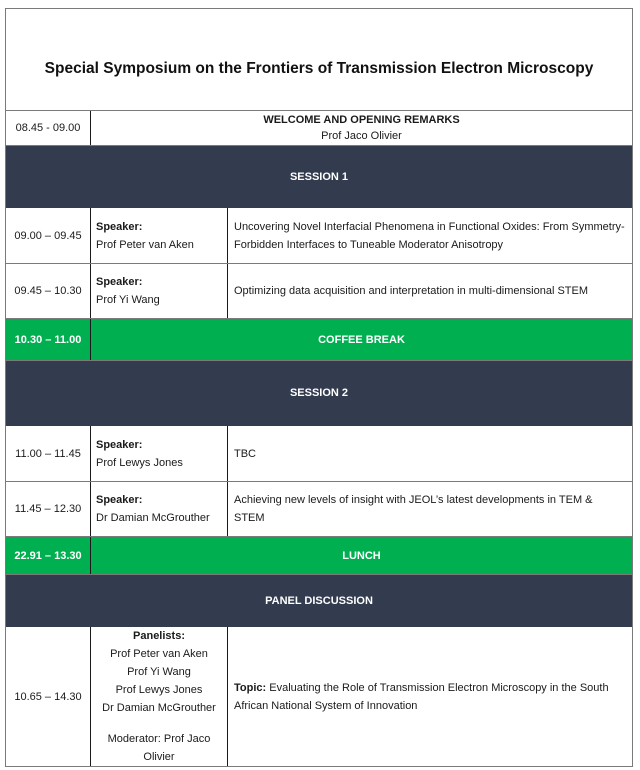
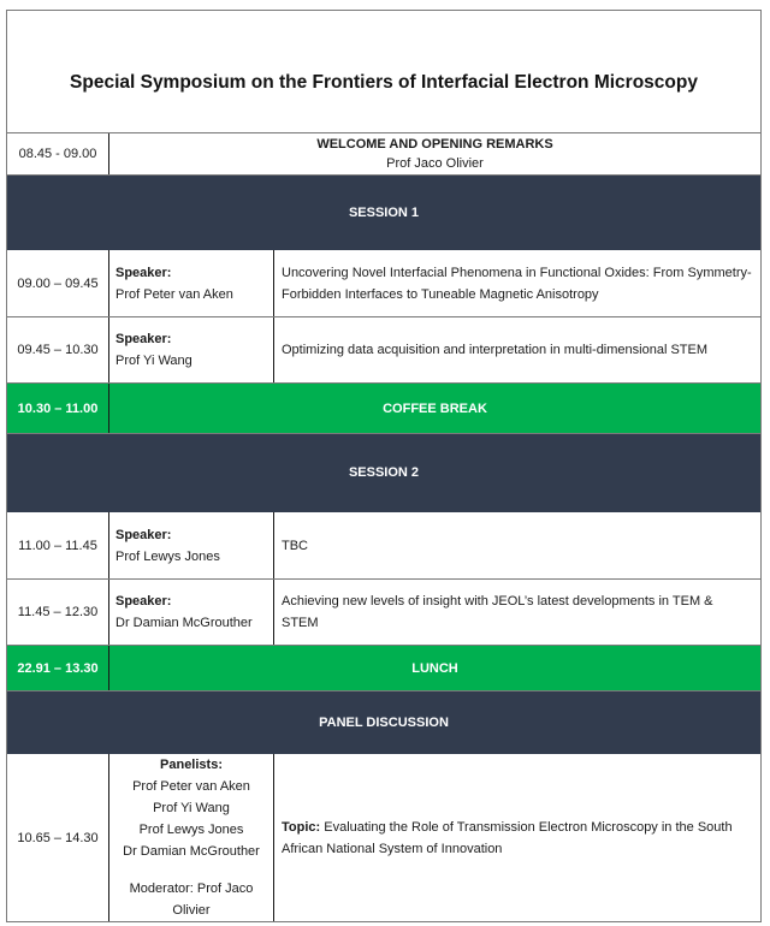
- Special Symposium on the Frontiers of Transmission Electron Microscopy
+ Special Symposium on the Frontiers of Interfacial Electron Microscopy
  08.45 - 09.00
  WELCOME AND OPENING REMARKS
  Prof Jaco Olivier
  SESSION 1
  09.00 – 09.45
  Speaker:
  Prof Peter van Aken
- Uncovering Novel Interfacial Phenomena in Functional Oxides: From Symmetry-Forbidden Interfaces to Tuneable Moderator Anisotropy
+ Uncovering Novel Interfacial Phenomena in Functional Oxides: From Symmetry-Forbidden Interfaces to Tuneable Magnetic Anisotropy
  09.45 – 10.30
  Speaker:
  Prof Yi Wang
  Optimizing data acquisition and interpretation in multi-dimensional STEM
  10.30 – 11.00
  COFFEE BREAK
  SESSION 2
  11.00 – 11.45
  Speaker:
  Prof Lewys Jones
  TBC
  11.45 – 12.30
  Speaker:
  Dr Damian McGrouther
  Achieving new levels of insight with JEOL’s latest developments in TEM & STEM
  22.91 – 13.30
  LUNCH
  PANEL DISCUSSION
  10.65 – 14.30
  Panelists:
  Prof Peter van Aken
  Prof Yi Wang
  Prof Lewys Jones
  Dr Damian McGrouther
  Moderator: Prof Jaco
  Olivier
  Topic: Evaluating the Role of Transmission Electron Microscopy in the South African National System of Innovation
